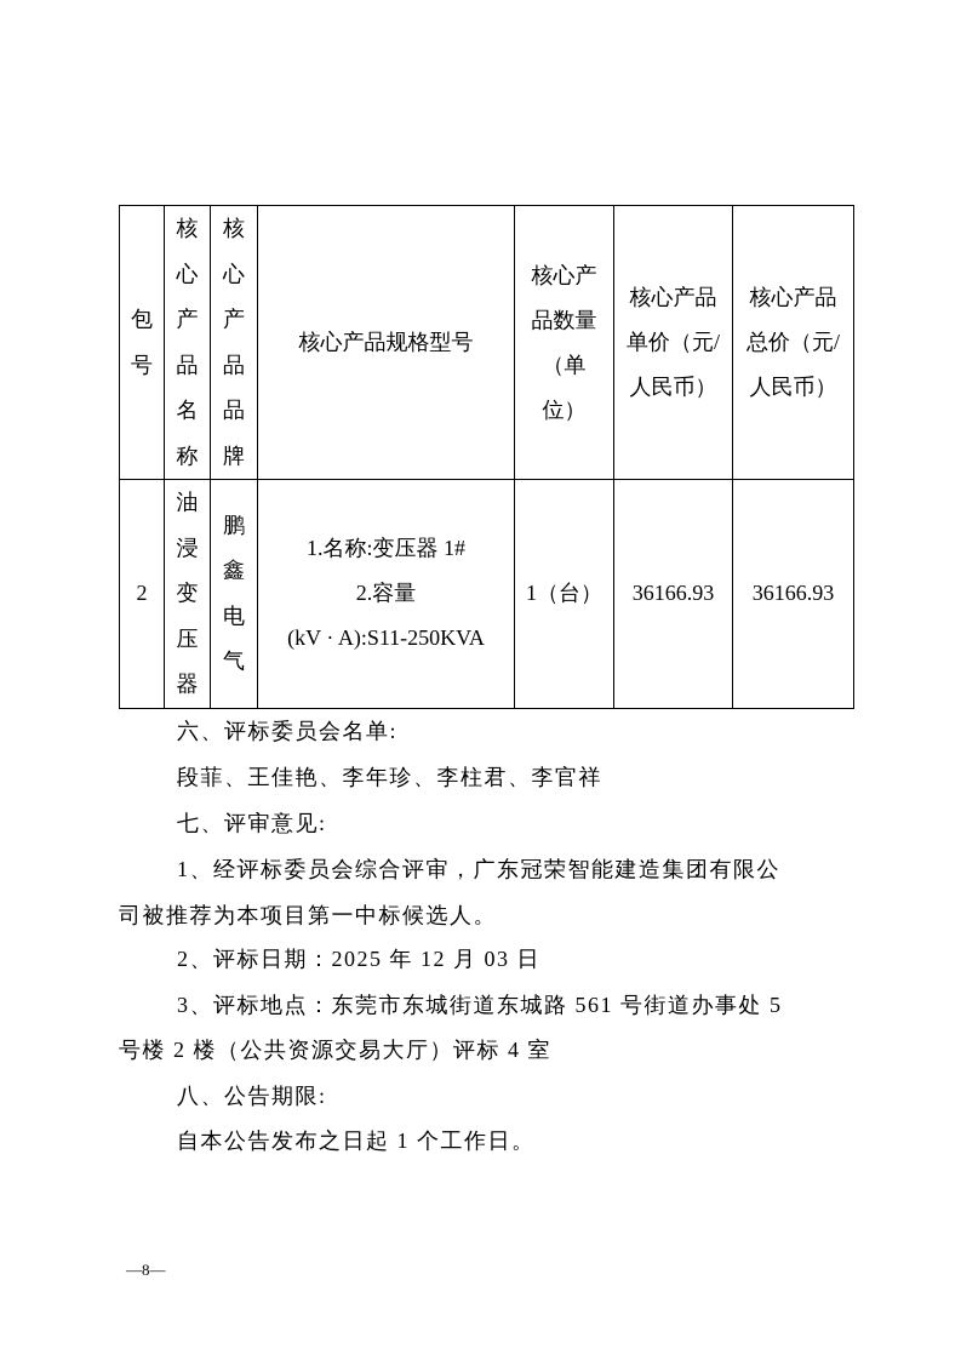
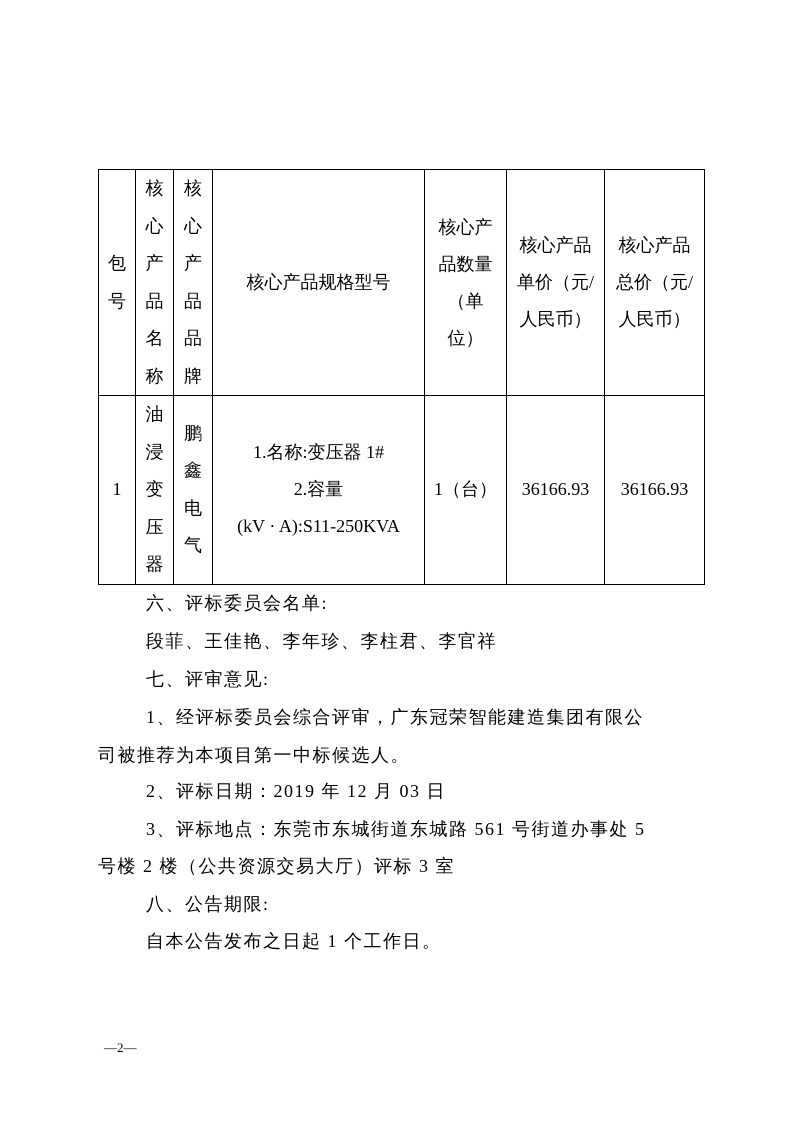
  包号	核心产品名称	核心产品品牌	核心产品规格型号	核心产品数量（单位）	核心产品单价（元/人民币）	核心产品总价（元/人民币）
- 2	油浸变压器	鹏鑫电气	1.名称:变压器 1# 2.容量 (kV · A):S11-250KVA	1（台）	36166.93	36166.93
+ 1	油浸变压器	鹏鑫电气	1.名称:变压器 1# 2.容量 (kV · A):S11-250KVA	1（台）	36166.93	36166.93
  六、评标委员会名单:
  段菲、王佳艳、李年珍、李柱君、李官祥
  七、评审意见:
  1、经评标委员会综合评审，广东冠荣智能建造集团有限公
  司被推荐为本项目第一中标候选人。
- 2、评标日期：2025 年 12 月 03 日
+ 2、评标日期：2019 年 12 月 03 日
  3、评标地点：东莞市东城街道东城路 561 号街道办事处 5
- 号楼 2 楼（公共资源交易大厅）评标 4 室
+ 号楼 2 楼（公共资源交易大厅）评标 3 室
  八、公告期限:
  自本公告发布之日起 1 个工作日。
- —8—
+ —2—
